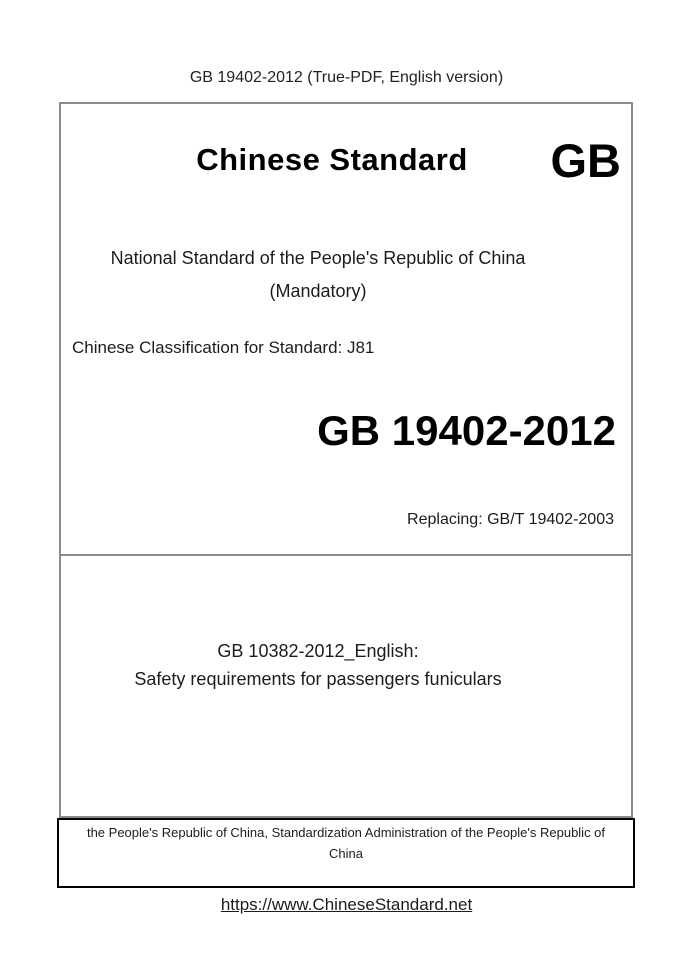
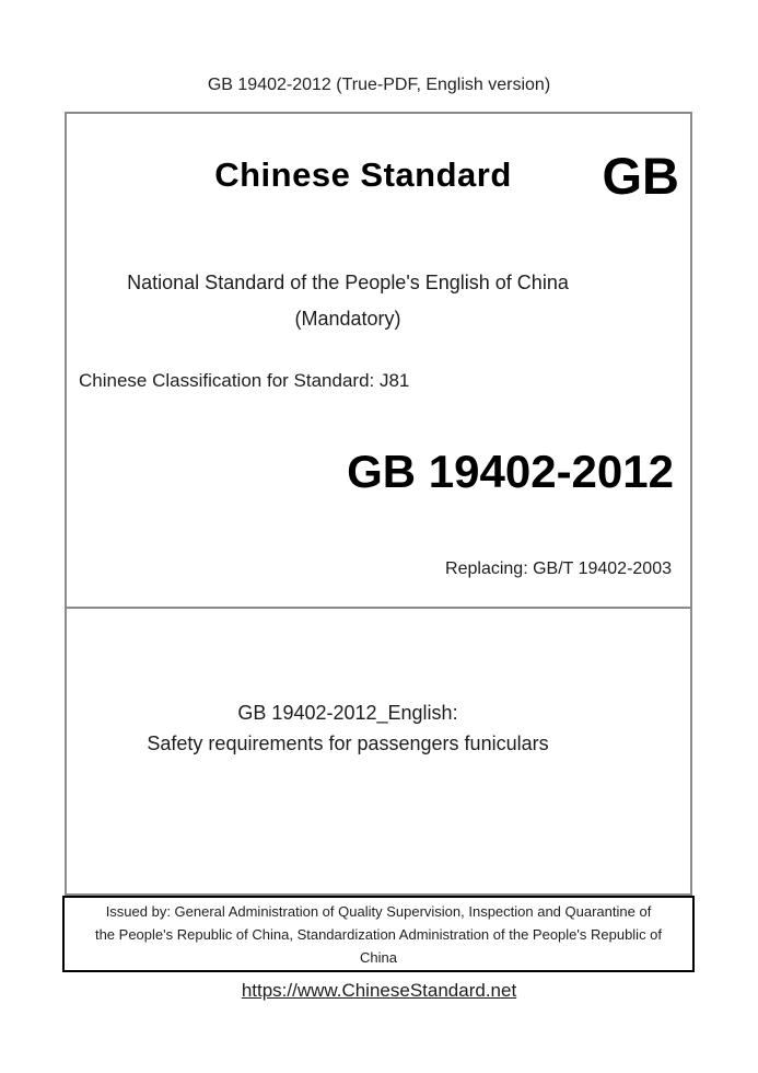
  GB 19402-2012 (True-PDF, English version)
  Chinese Standard
  GB
- National Standard of the People's Republic of China
+ National Standard of the People's English of China
  (Mandatory)
  Chinese Classification for Standard: J81
  GB 19402-2012
  Replacing: GB/T 19402-2003
- GB 10382-2012_English:
+ GB 19402-2012_English:
  Safety requirements for passengers funiculars
+ Issued by: General Administration of Quality Supervision, Inspection and Quarantine of
  the People's Republic of China, Standardization Administration of the People's Republic of
  China
  https://www.ChineseStandard.net
